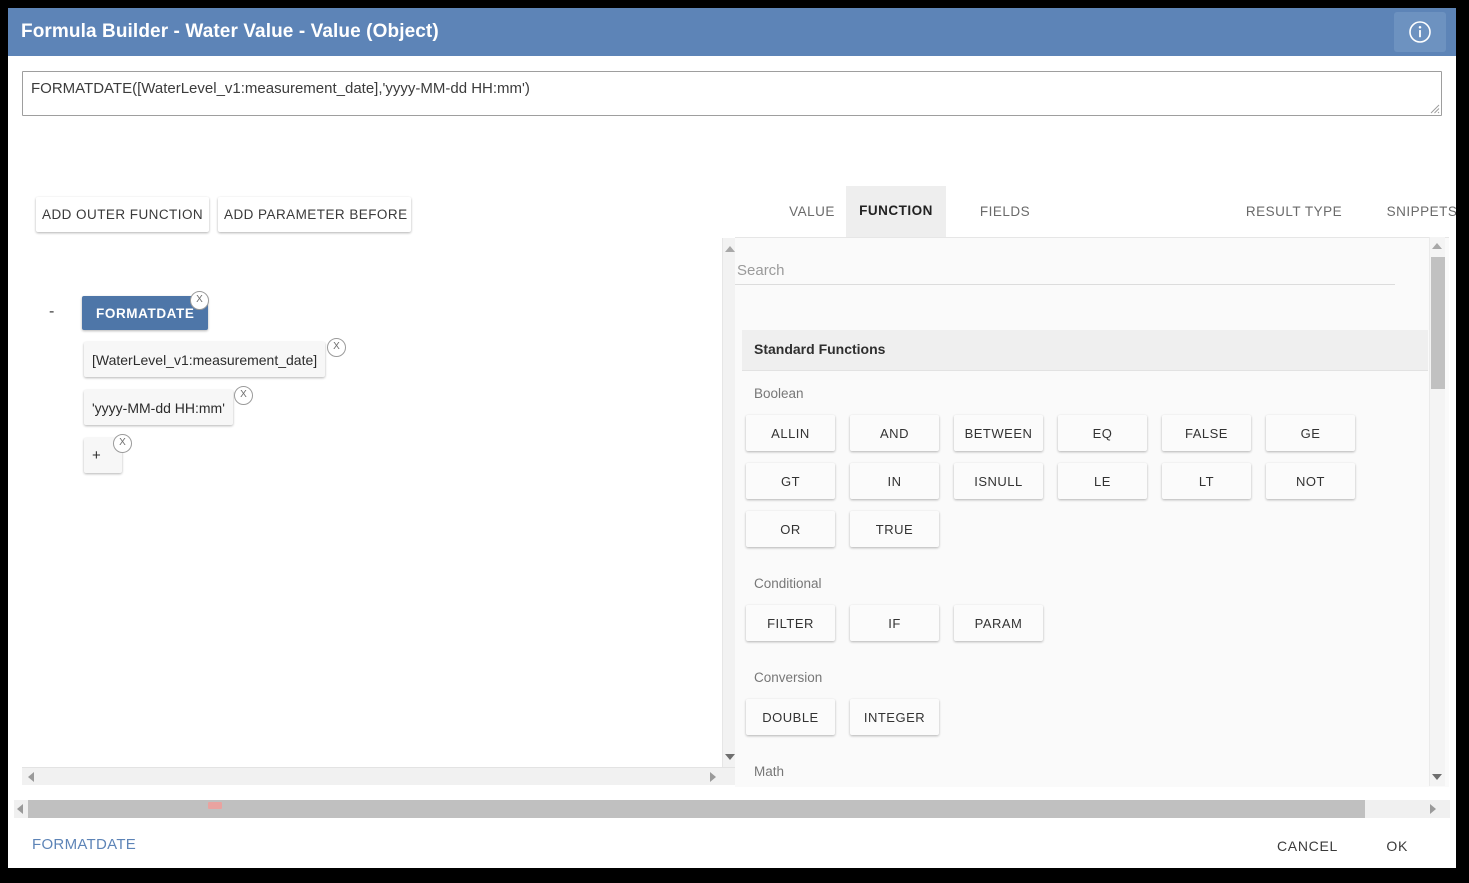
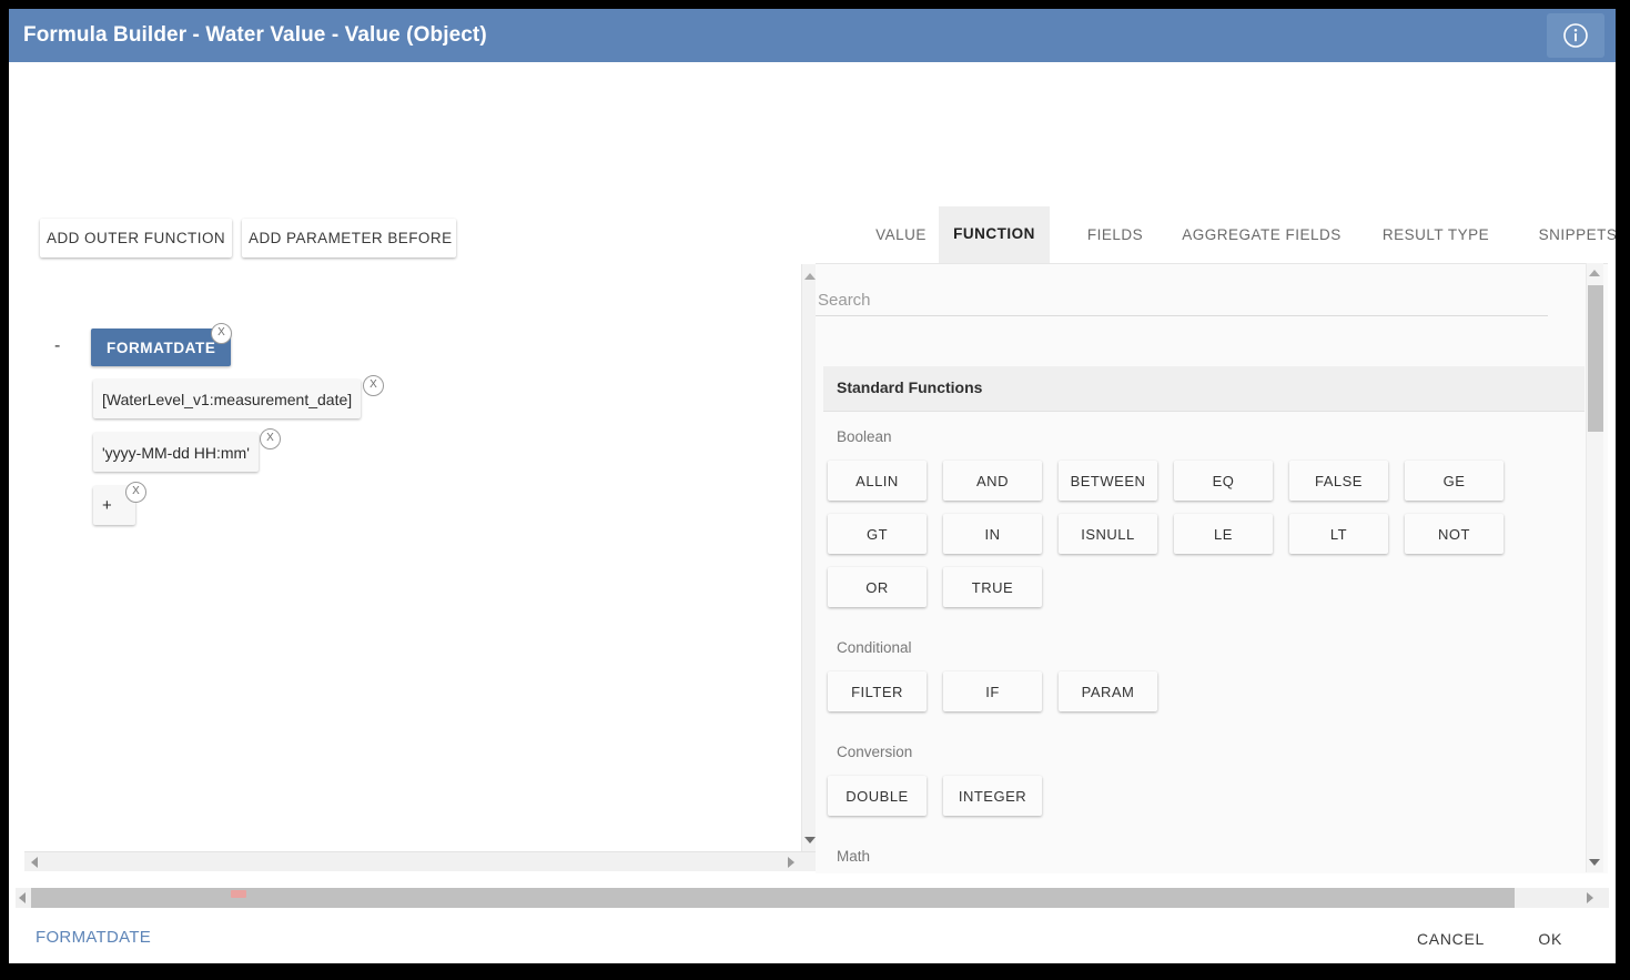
  Formula Builder - Water Value - Value (Object)
- FORMATDATE([WaterLevel_v1:measurement_date],'yyyy-MM-dd HH:mm')
  ADD OUTER FUNCTION
  ADD PARAMETER BEFORE
  -
  FORMATDATE
  X
  [WaterLevel_v1:measurement_date]
  X
  'yyyy-MM-dd HH:mm'
  X
  +
  X
  VALUE
  FUNCTION
  FIELDS
+ AGGREGATE FIELDS
  RESULT TYPE
  SNIPPETS
  Search
  Standard Functions
  Boolean
  ALLIN
  AND
  BETWEEN
  EQ
  FALSE
  GE
  GT
  IN
  ISNULL
  LE
  LT
  NOT
  OR
  TRUE
  Conditional
  FILTER
  IF
  PARAM
  Conversion
  DOUBLE
  INTEGER
  Math
  FORMATDATE
  CANCEL
  OK
